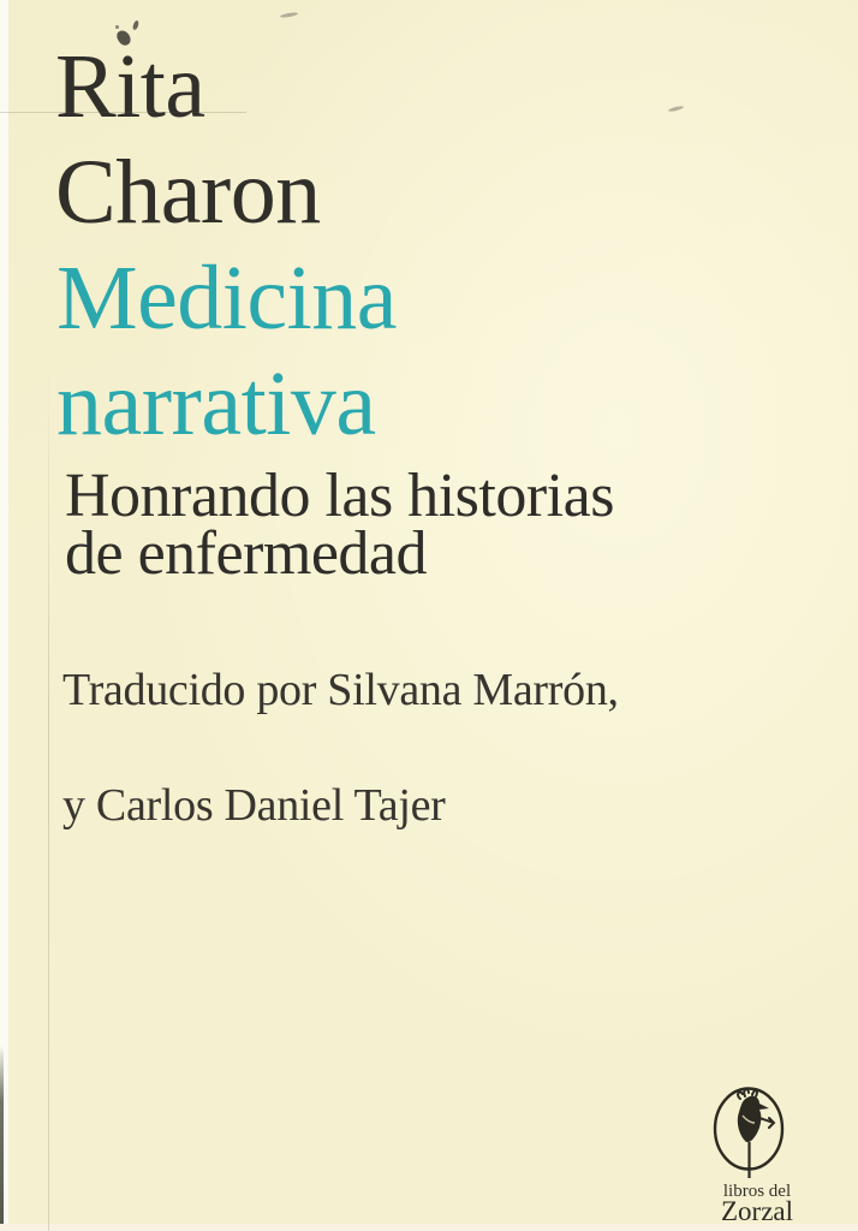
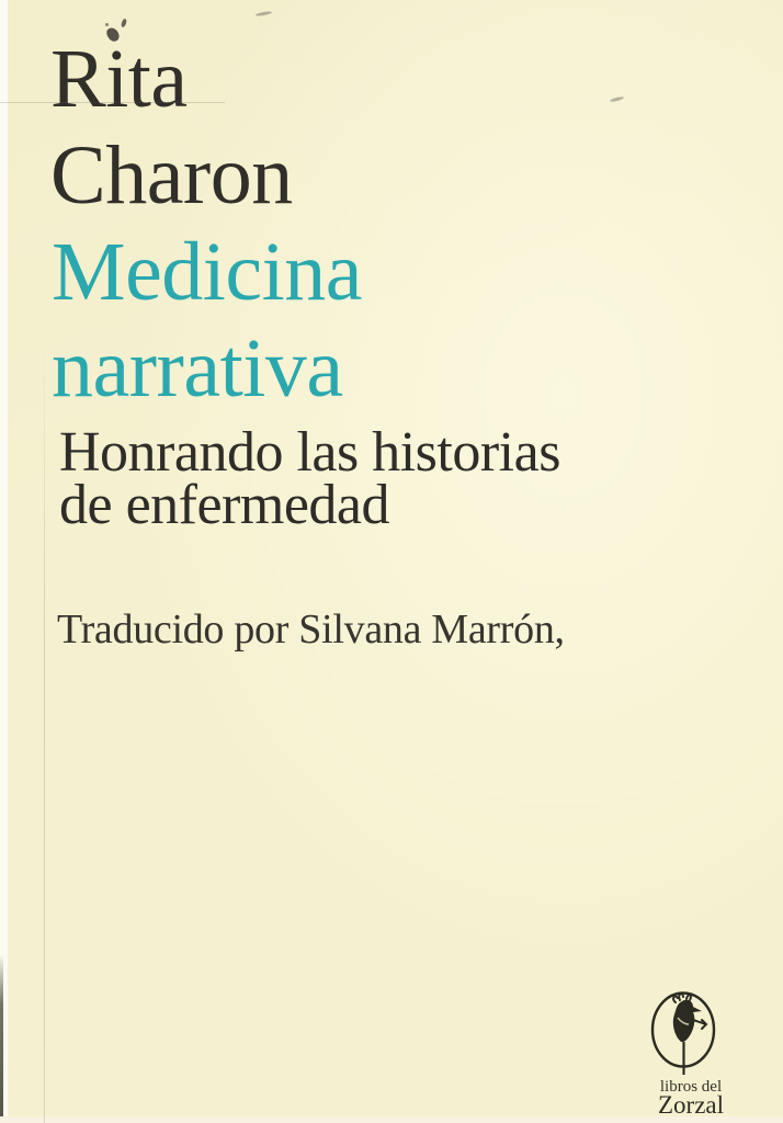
  Rita
  Charon
  Medicina
  narrativa
  Honrando las historias
  de enfermedad
  Traducido por Silvana Marrón,
- y Carlos Daniel Tajer
  libros del
  Zorzal
